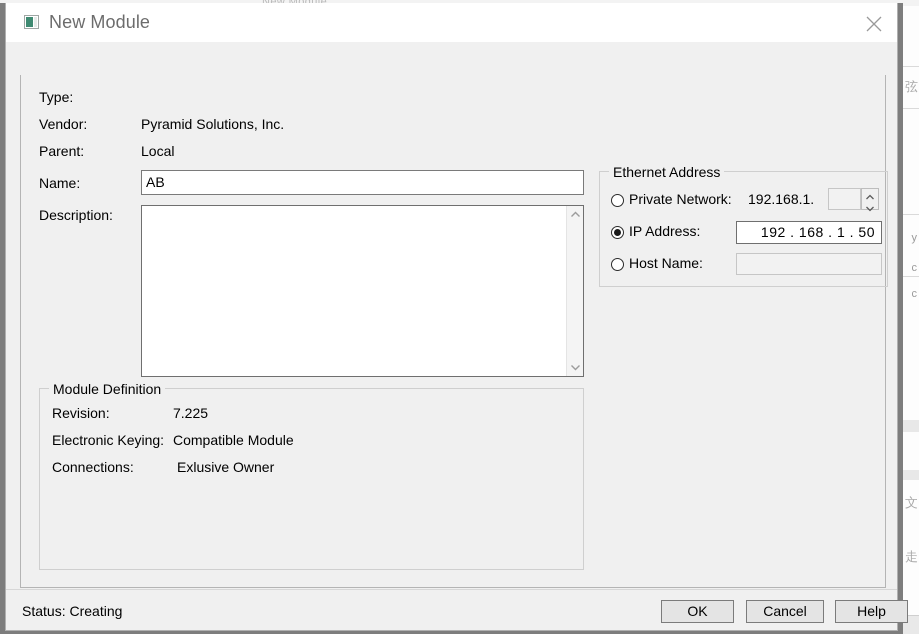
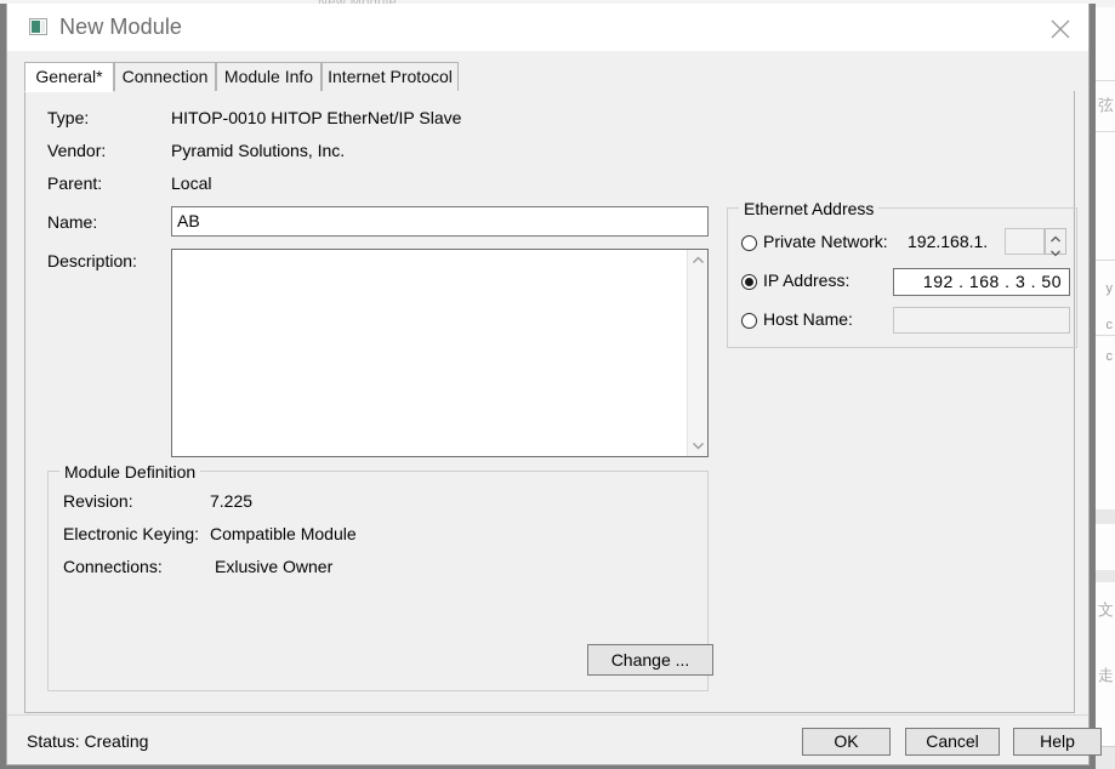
  New Module
  弦
  y
  c
  c
  文
  走
  New Module
+ General*
+ Connection
+ Module Info
+ Internet Protocol
  Type:
+ HITOP-0010 HITOP EtherNet/IP Slave
  Vendor:
  Pyramid Solutions, Inc.
  Parent:
  Local
  Name:
  AB
  Description:
  Ethernet Address
  Private Network:
  192.168.1.
  IP Address:
- 192 . 168 . 1 . 50
+ 192 . 168 . 3 . 50
  Host Name:
  Module Definition
  Revision:
  7.225
  Electronic Keying:
  Compatible Module
  Connections:
  Exlusive Owner
+ Change ...
  Status: Creating
  OK
  Cancel
  Help
